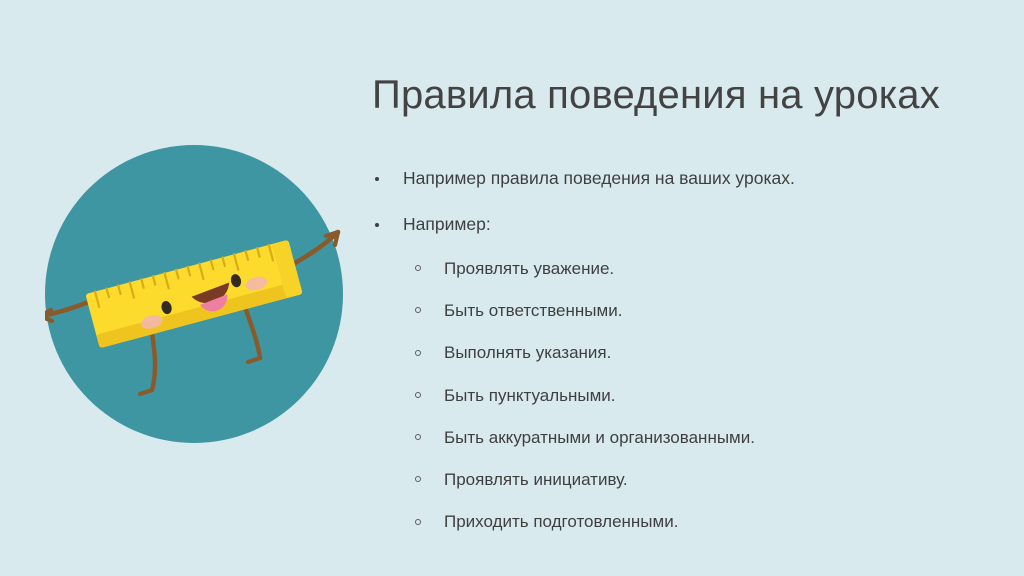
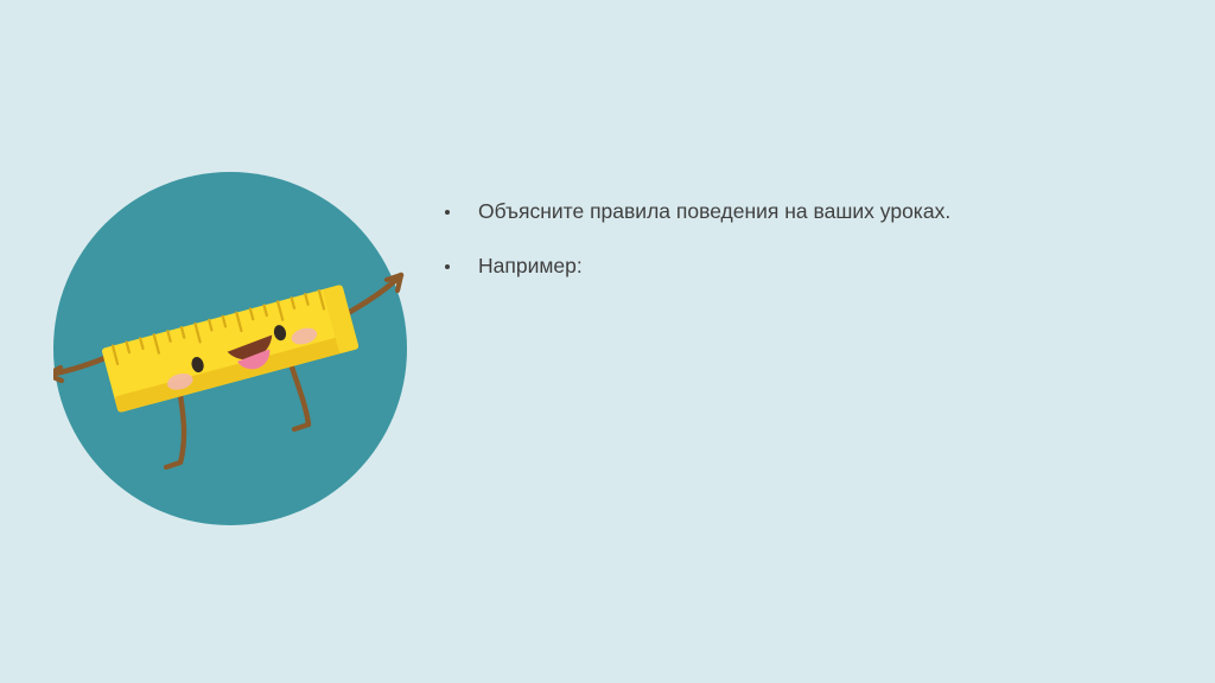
- Правила поведения на уроках
- Например правила поведения на ваших уроках.
+ Объясните правила поведения на ваших уроках.
  Например:
- Проявлять уважение.
- Быть ответственными.
- Выполнять указания.
- Быть пунктуальными.
- Быть аккуратными и организованными.
- Проявлять инициативу.
- Приходить подготовленными.
